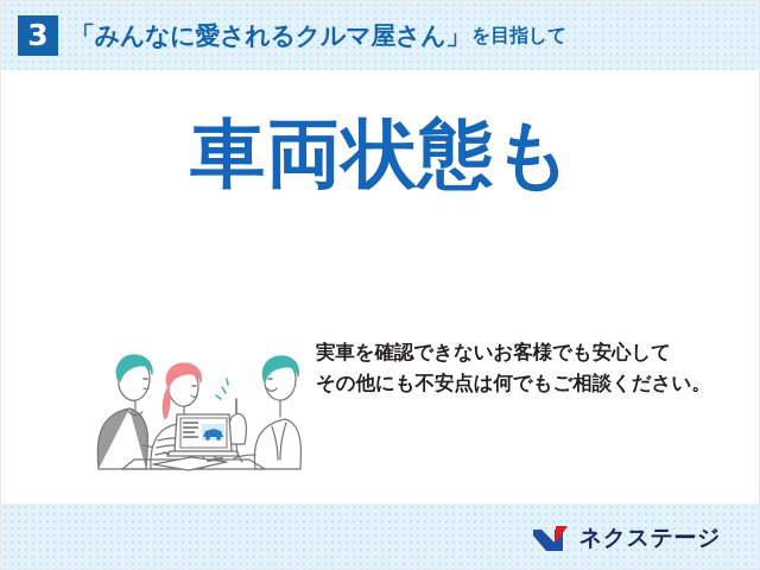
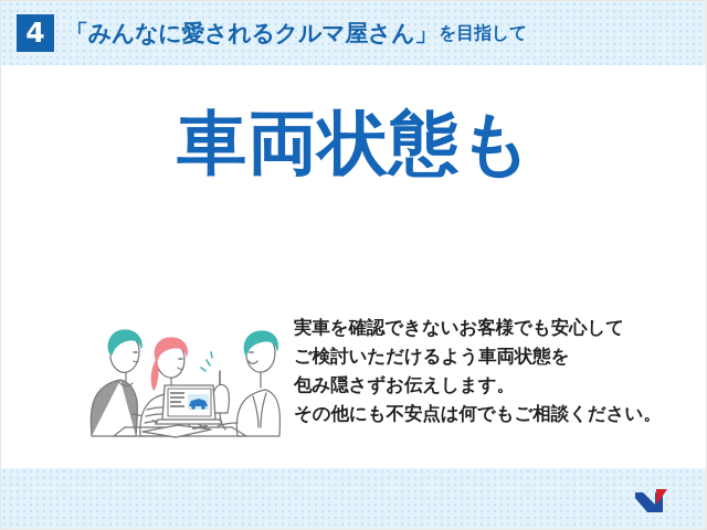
- 3
+ 4
  「みんなに愛されるクルマ屋さん」
  を目指して
  車両状態も
  実車を確認できないお客様でも安心して
+ ご検討いただけるよう車両状態を
+ 包み隠さずお伝えします。
  その他にも不安点は何でもご相談ください。
- ネクステージ
